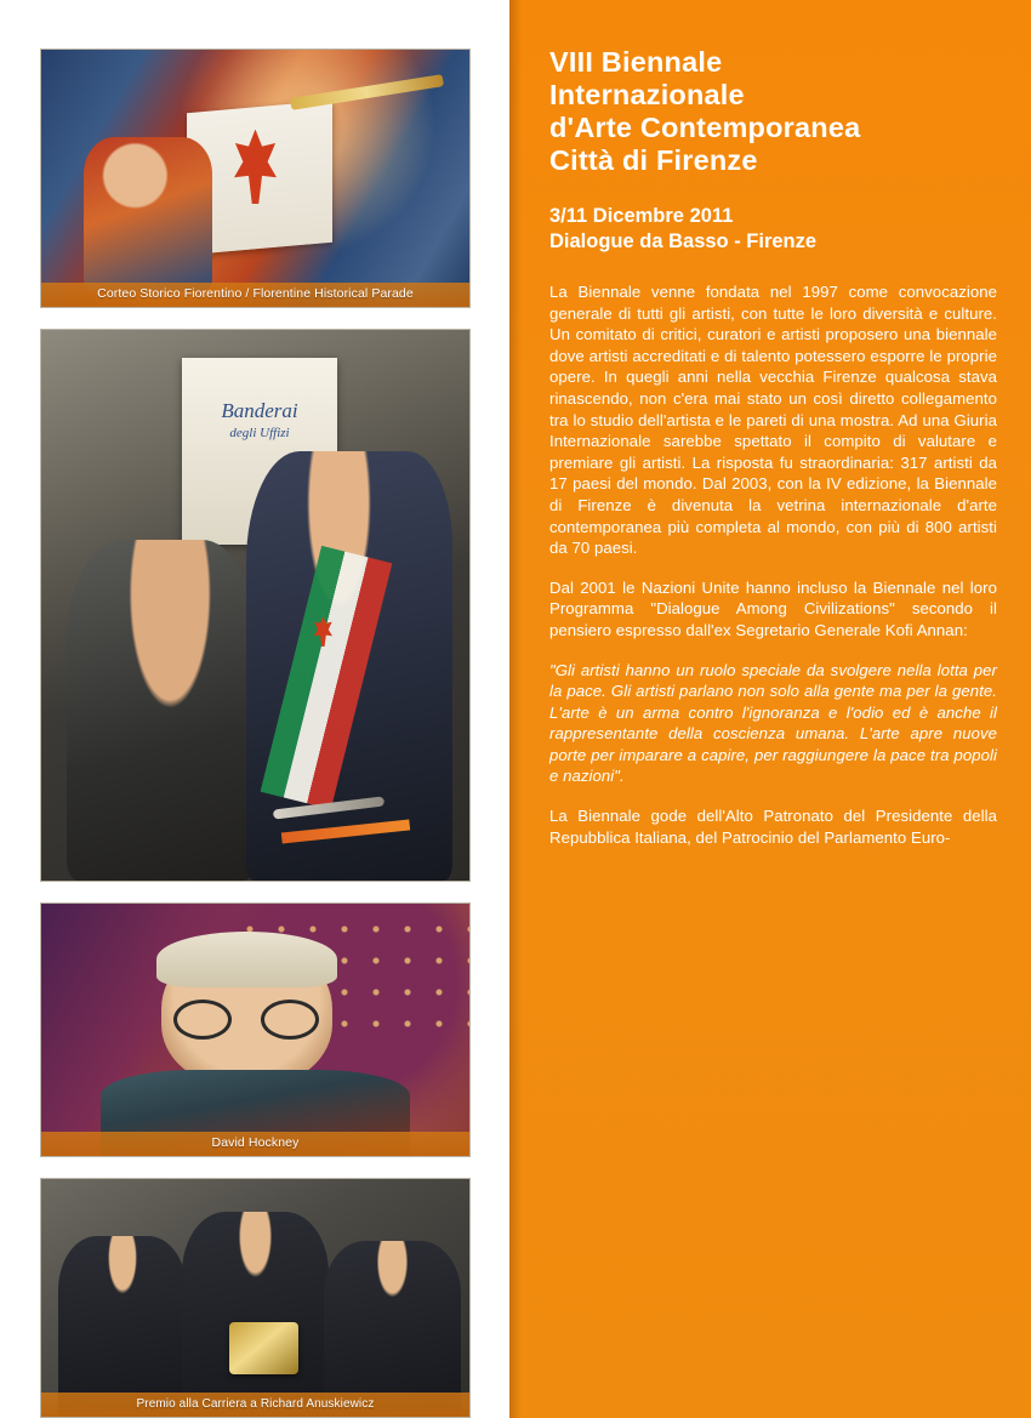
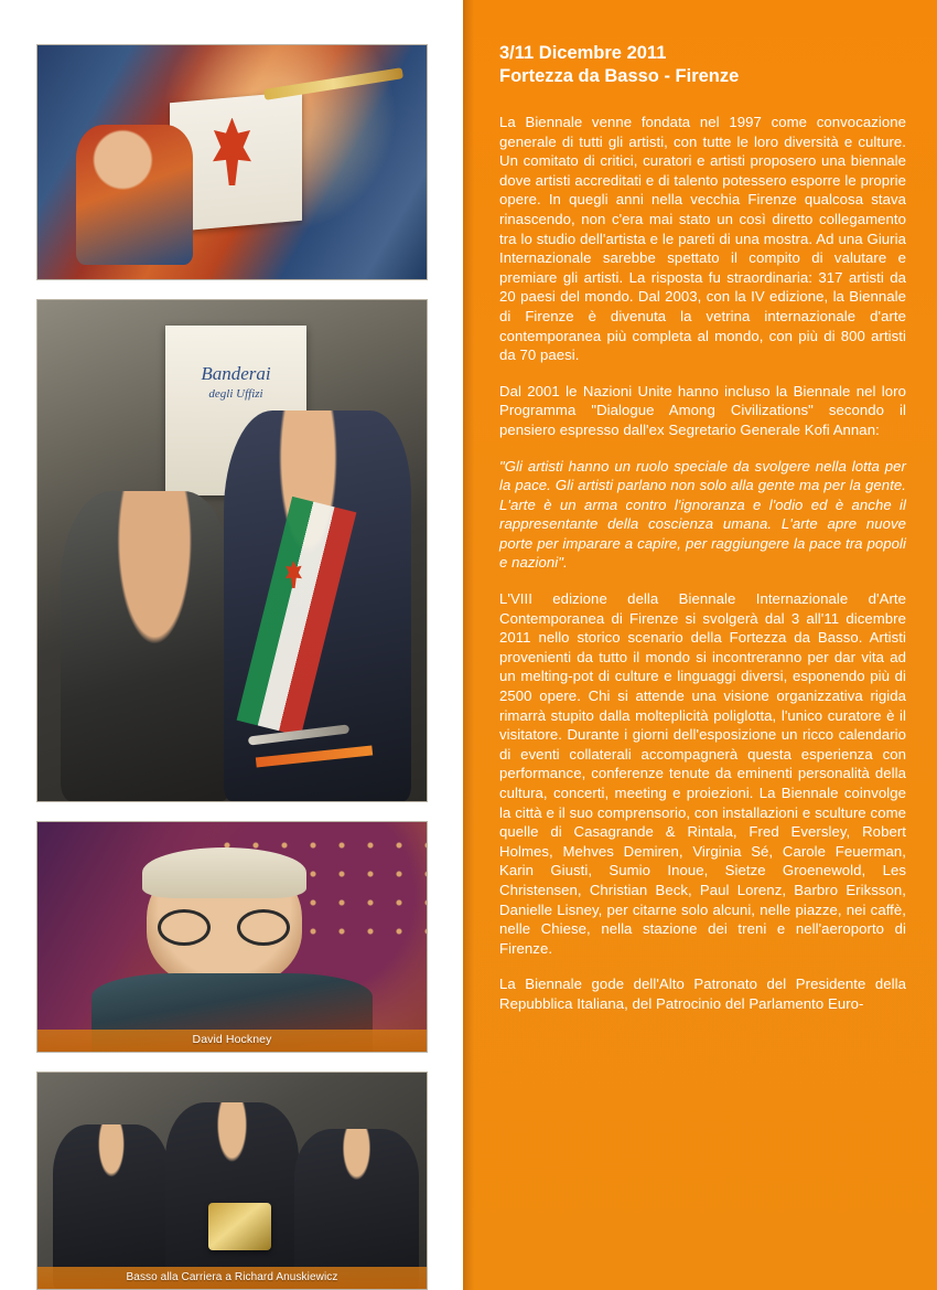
- Corteo Storico Fiorentino / Florentine Historical Parade
  Banderai
  degli Uffizi
  David Hockney
- Premio alla Carriera a Richard Anuskiewicz
+ Basso alla Carriera a Richard Anuskiewicz
- VIII Biennale
- Internazionale
- d'Arte Contemporanea
- Città di Firenze
  3/11 Dicembre 2011
- Dialogue da Basso - Firenze
+ Fortezza da Basso - Firenze
- La Biennale venne fondata nel 1997 come convocazione generale di tutti gli artisti, con tutte le loro diversità e culture. Un comitato di critici, curatori e artisti proposero una biennale dove artisti accreditati e di talento potessero esporre le proprie opere. In quegli anni nella vecchia Firenze qualcosa stava rinascendo, non c'era mai stato un così diretto collegamento tra lo studio dell'artista e le pareti di una mostra. Ad una Giuria Internazionale sarebbe spettato il compito di valutare e premiare gli artisti. La risposta fu straordinaria: 317 artisti da 17 paesi del mondo. Dal 2003, con la IV edizione, la Biennale di Firenze è divenuta la vetrina internazionale d'arte contemporanea più completa al mondo, con più di 800 artisti da 70 paesi.
+ La Biennale venne fondata nel 1997 come convocazione generale di tutti gli artisti, con tutte le loro diversità e culture. Un comitato di critici, curatori e artisti proposero una biennale dove artisti accreditati e di talento potessero esporre le proprie opere. In quegli anni nella vecchia Firenze qualcosa stava rinascendo, non c'era mai stato un così diretto collegamento tra lo studio dell'artista e le pareti di una mostra. Ad una Giuria Internazionale sarebbe spettato il compito di valutare e premiare gli artisti. La risposta fu straordinaria: 317 artisti da 20 paesi del mondo. Dal 2003, con la IV edizione, la Biennale di Firenze è divenuta la vetrina internazionale d'arte contemporanea più completa al mondo, con più di 800 artisti da 70 paesi.
  Dal 2001 le Nazioni Unite hanno incluso la Biennale nel loro Programma "Dialogue Among Civilizations" secondo il pensiero espresso dall'ex Segretario Generale Kofi Annan:
  "Gli artisti hanno un ruolo speciale da svolgere nella lotta per la pace. Gli artisti parlano non solo alla gente ma per la gente. L'arte è un arma contro l'ignoranza e l'odio ed è anche il rappresentante della coscienza umana. L'arte apre nuove porte per imparare a capire, per raggiungere la pace tra popoli e nazioni".
+ L'VIII edizione della Biennale Internazionale d'Arte Contemporanea di Firenze si svolgerà dal 3 all'11 dicembre 2011 nello storico scenario della Fortezza da Basso. Artisti provenienti da tutto il mondo si incontreranno per dar vita ad un melting-pot di culture e linguaggi diversi, esponendo più di 2500 opere. Chi si attende una visione organizzativa rigida rimarrà stupito dalla molteplicità poliglotta, l'unico curatore è il visitatore. Durante i giorni dell'esposizione un ricco calendario di eventi collaterali accompagnerà questa esperienza con performance, conferenze tenute da eminenti personalità della cultura, concerti, meeting e proiezioni. La Biennale coinvolge la città e il suo comprensorio, con installazioni e sculture come quelle di Casagrande & Rintala, Fred Eversley, Robert Holmes, Mehves Demiren, Virginia Sé, Carole Feuerman, Karin Giusti, Sumio Inoue, Sietze Groenewold, Les Christensen, Christian Beck, Paul Lorenz, Barbro Eriksson, Danielle Lisney, per citarne solo alcuni, nelle piazze, nei caffè, nelle Chiese, nella stazione dei treni e nell'aeroporto di Firenze.
  La Biennale gode dell'Alto Patronato del Presidente della Repubblica Italiana, del Patrocinio del Parlamento Euro-
